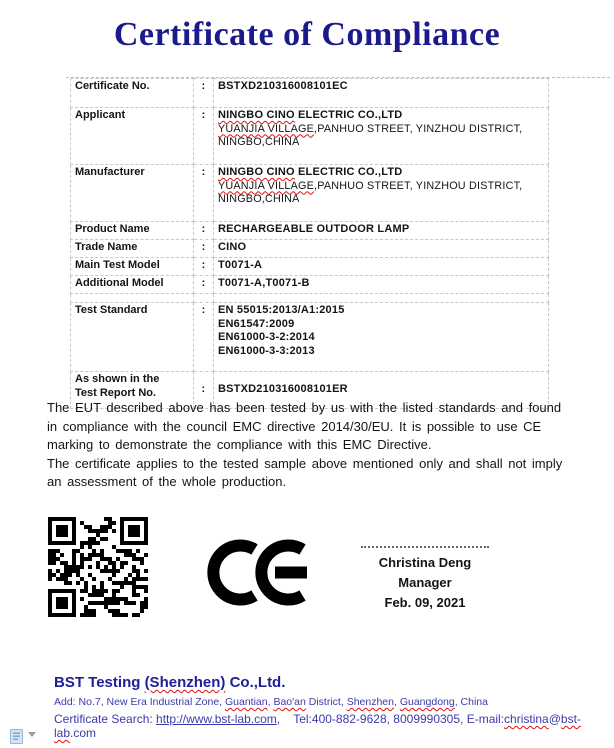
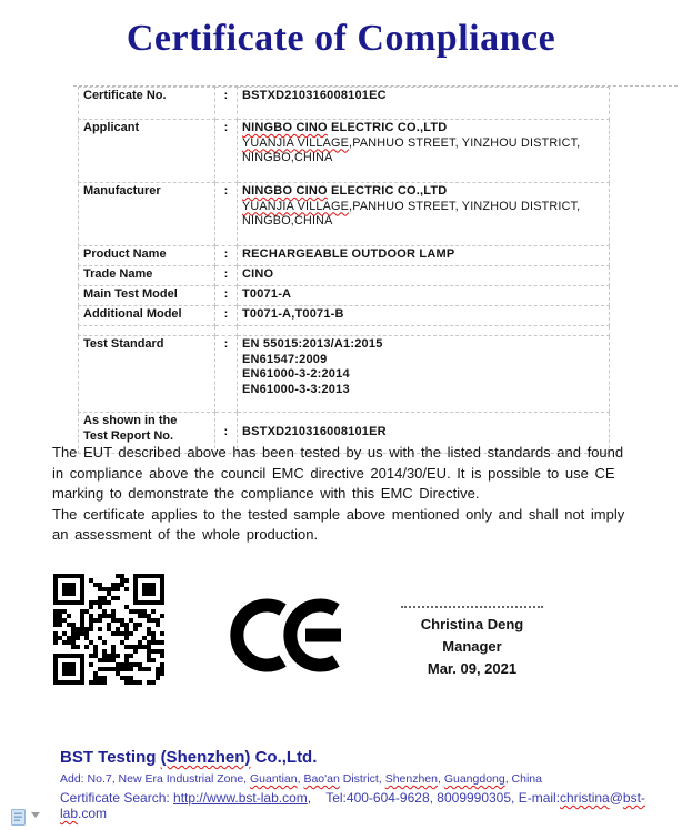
  Certificate of Compliance
  Certificate No.	:	BSTXD210316008101EC
  Applicant	:	NINGBO CINO ELECTRIC CO.,LTD YUANJIA VILLAGE,PANHUO STREET, YINZHOU DISTRICT, NINGBO,CHINA
  Manufacturer	:	NINGBO CINO ELECTRIC CO.,LTD YUANJIA VILLAGE,PANHUO STREET, YINZHOU DISTRICT, NINGBO,CHINA
  Product Name	:	RECHARGEABLE OUTDOOR LAMP
  Trade Name	:	CINO
  Main Test Model	:	T0071-A
  Additional Model	:	T0071-A,T0071-B
  Test Standard	:	EN 55015:2013/A1:2015 EN61547:2009 EN61000-3-2:2014 EN61000-3-3:2013
  As shown in the Test Report No.	:	BSTXD210316008101ER
- The EUT described above has been tested by us with the listed standards and found in compliance with the council EMC directive 2014/30/EU. It is possible to use CE marking to demonstrate the compliance with this EMC Directive.
+ The EUT described above has been tested by us with the listed standards and found in compliance above the council EMC directive 2014/30/EU. It is possible to use CE marking to demonstrate the compliance with this EMC Directive.
  The certificate applies to the tested sample above mentioned only and shall not imply an assessment of the whole production.
  Christina Deng
  Manager
- Feb. 09, 2021
+ Mar. 09, 2021
  BST Testing (Shenzhen) Co.,Ltd.
  Add: No.7, New Era Industrial Zone, Guantian, Bao'an District, Shenzhen, Guangdong, China
- Certificate Search: http://www.bst-lab.com, Tel:400-882-9628, 8009990305, E-mail:christina@bst-lab.com
+ Certificate Search: http://www.bst-lab.com, Tel:400-604-9628, 8009990305, E-mail:christina@bst-lab.com
